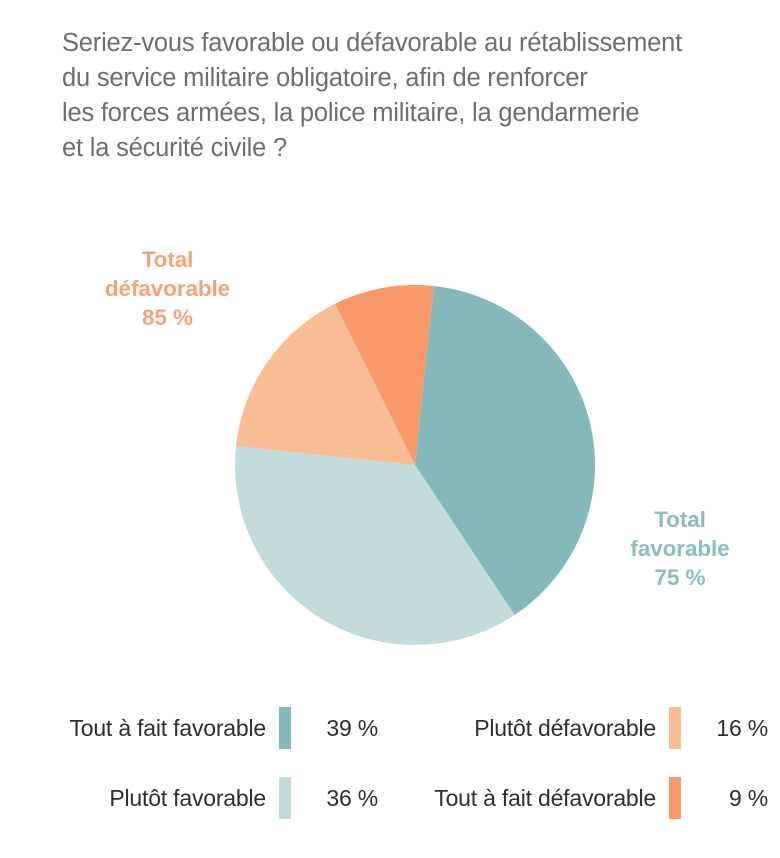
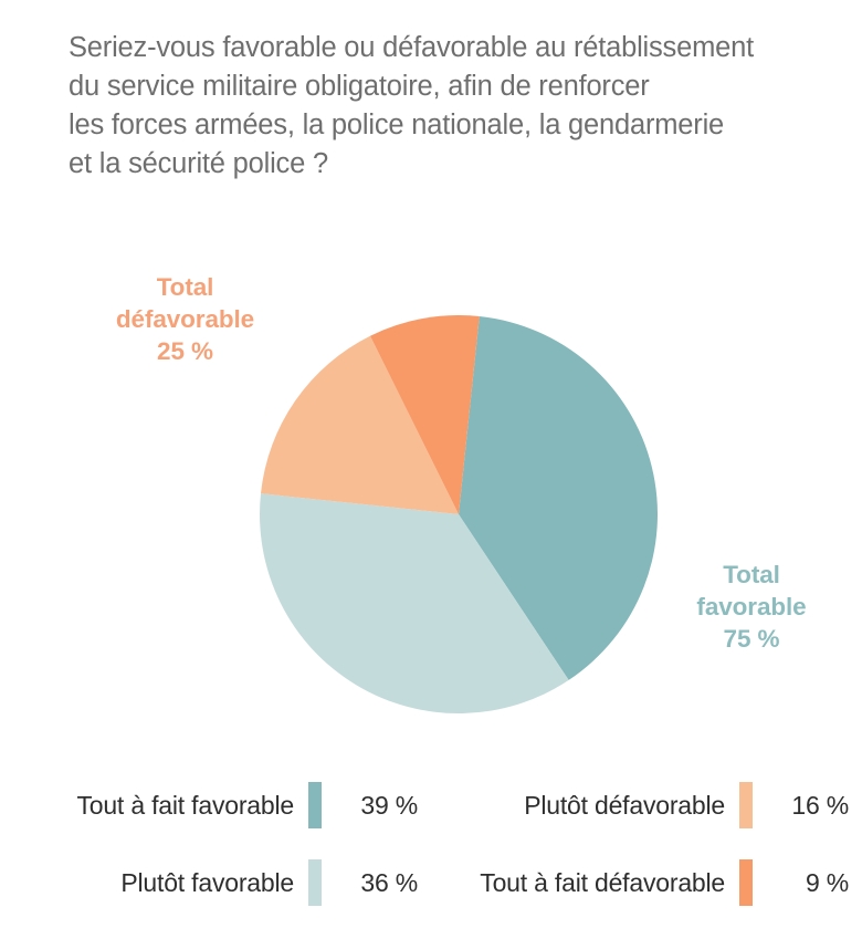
  Seriez-vous favorable ou défavorable au rétablissement
  du service militaire obligatoire, afin de renforcer
- les forces armées, la police militaire, la gendarmerie
+ les forces armées, la police nationale, la gendarmerie
- et la sécurité civile ?
+ et la sécurité police ?
  Total
  défavorable
- 85 %
+ 25 %
  Total
  favorable
  75 %
  Tout à fait favorable
  39 %
  Plutôt favorable
  36 %
  Plutôt défavorable
  16 %
  Tout à fait défavorable
  9 %
